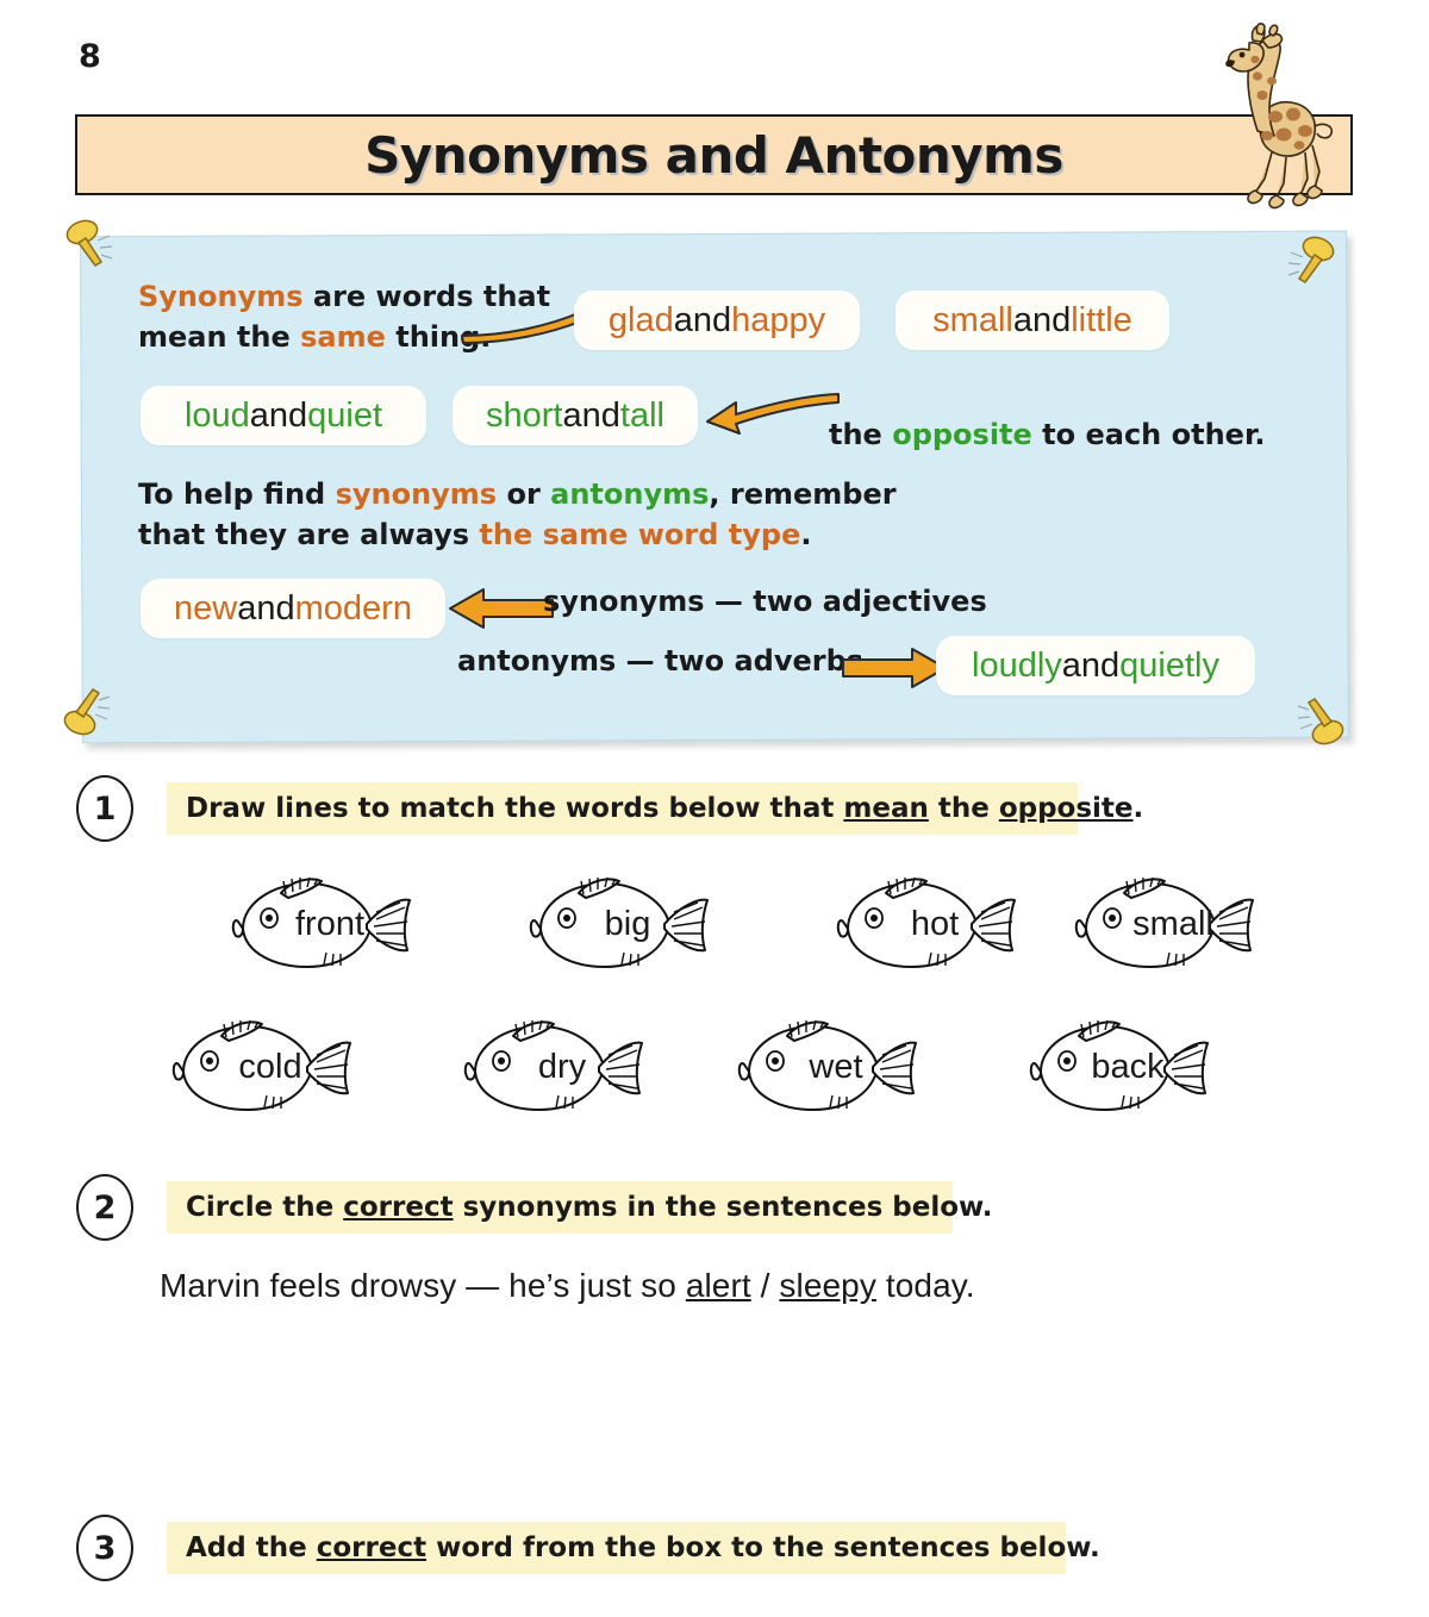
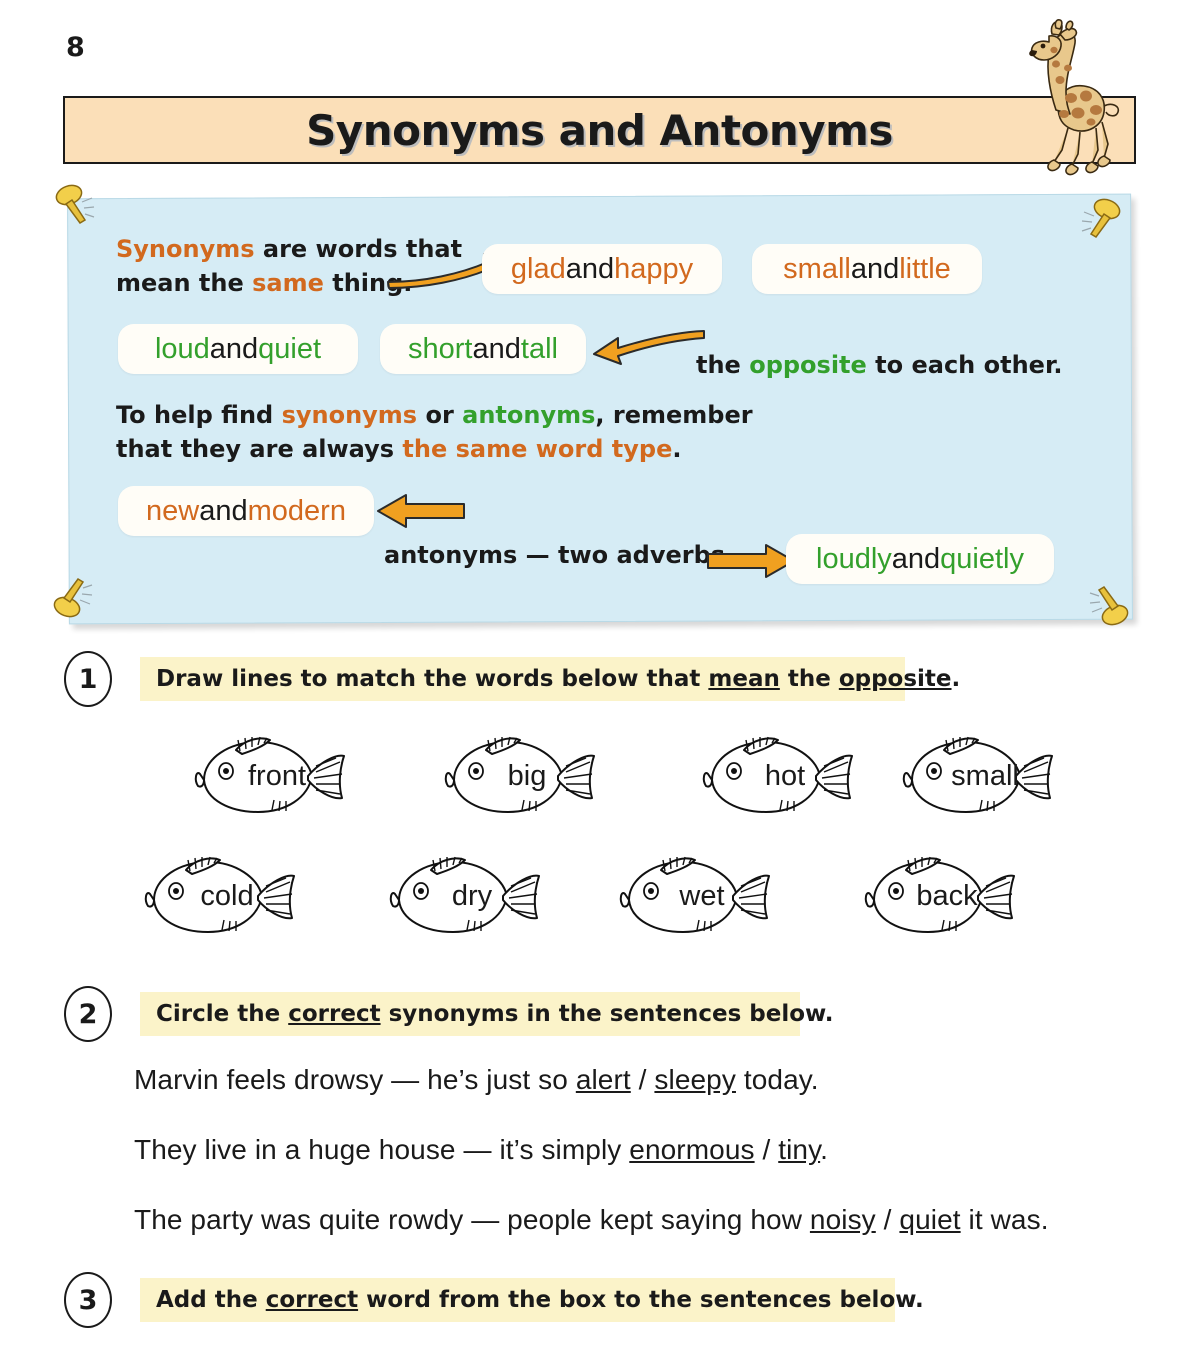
  8
  Synonyms and Antonyms
  Synonyms are words that
  mean the same thin
  glad
  and
  happy
  small
  and
  little
  loud
  and
  quiet
  short
  and
  tall
  the opposite to each other.
  To help find synonyms or antonyms, remember
  that they are always the same word type.
  new
  and
  modern
- synonyms — two adjectives
  antonyms — two adverb
  loudly
  and
  quietly
  1
  Draw lines to match the words below that mean the opposite.
  front
  big
  hot
  small
  cold
  dry
  wet
  back
  2
  Circle the correct synonyms in the sentences below.
  Marvin feels drowsy — he’s just so alert / sleepy today.
+ They live in a huge house — it’s simply enormous / tiny.
+ The party was quite rowdy — people kept saying how noisy / quiet it was.
  3
  Add the correct word from the box to the sentences below.
